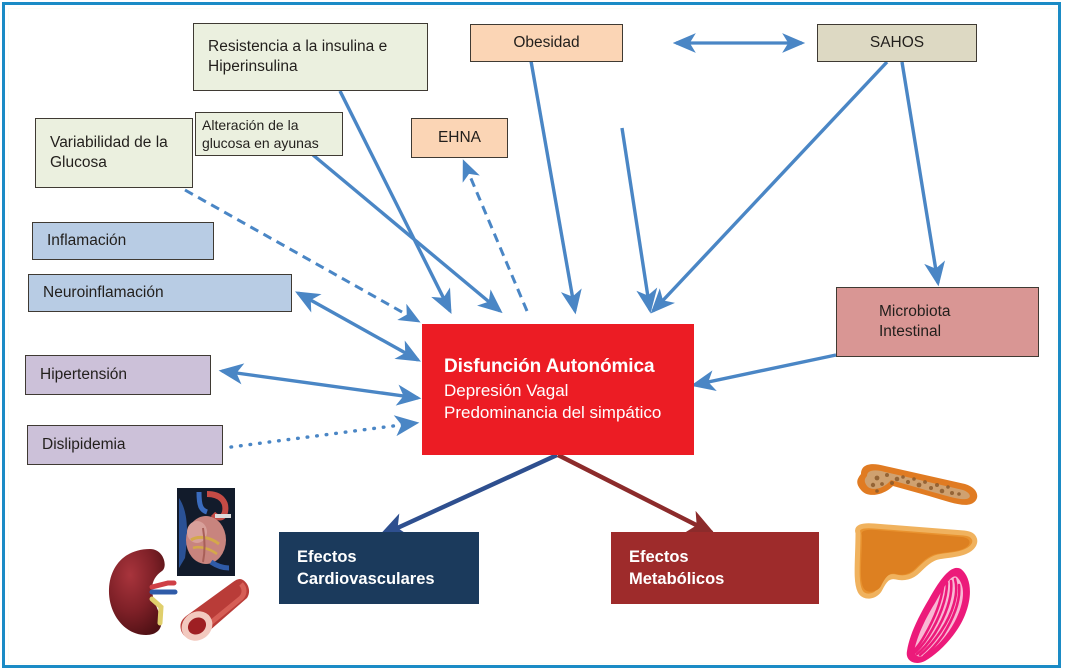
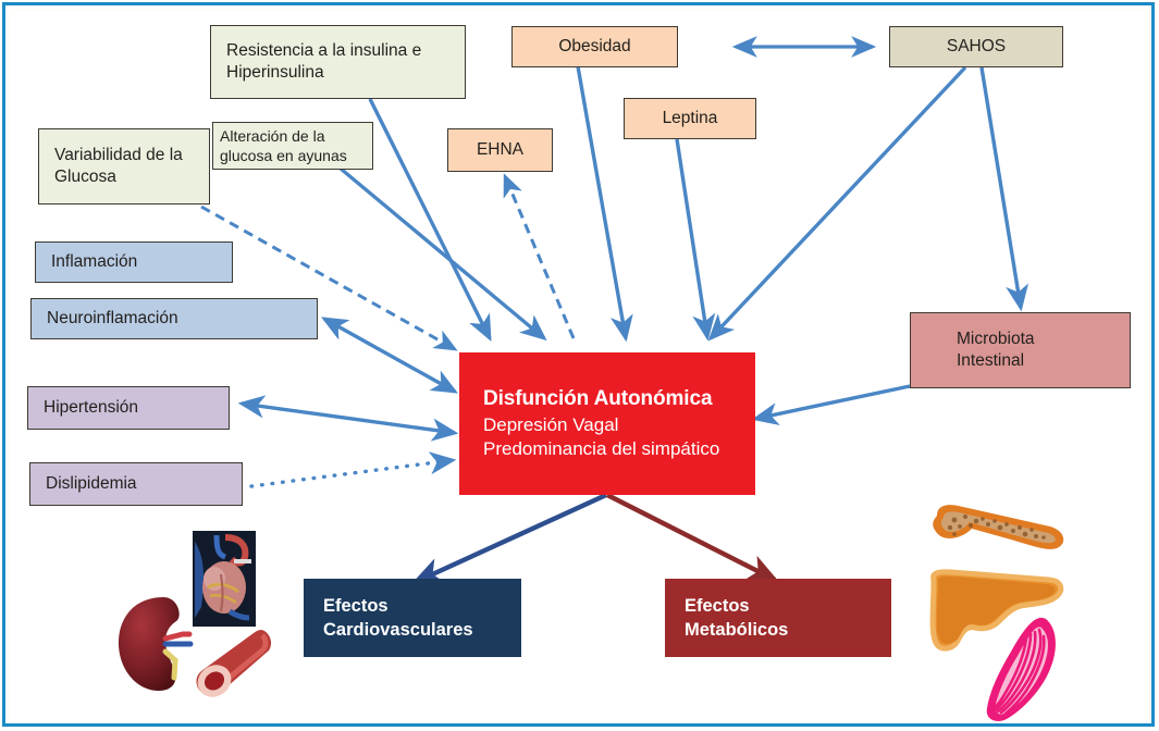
  Resistencia a la insulina e
  Hiperinsulina
  Obesidad
  SAHOS
+ Leptina
  EHNA
  Variabilidad de la
  Glucosa
  Alteración de la
  glucosa en ayunas
  Inflamación
  Neuroinflamación
  Hipertensión
  Dislipidemia
  Microbiota
  Intestinal
  Disfunción Autonómica
  Depresión Vagal
  Predominancia del simpático
  Efectos
  Cardiovasculares
  Efectos
  Metabólicos
